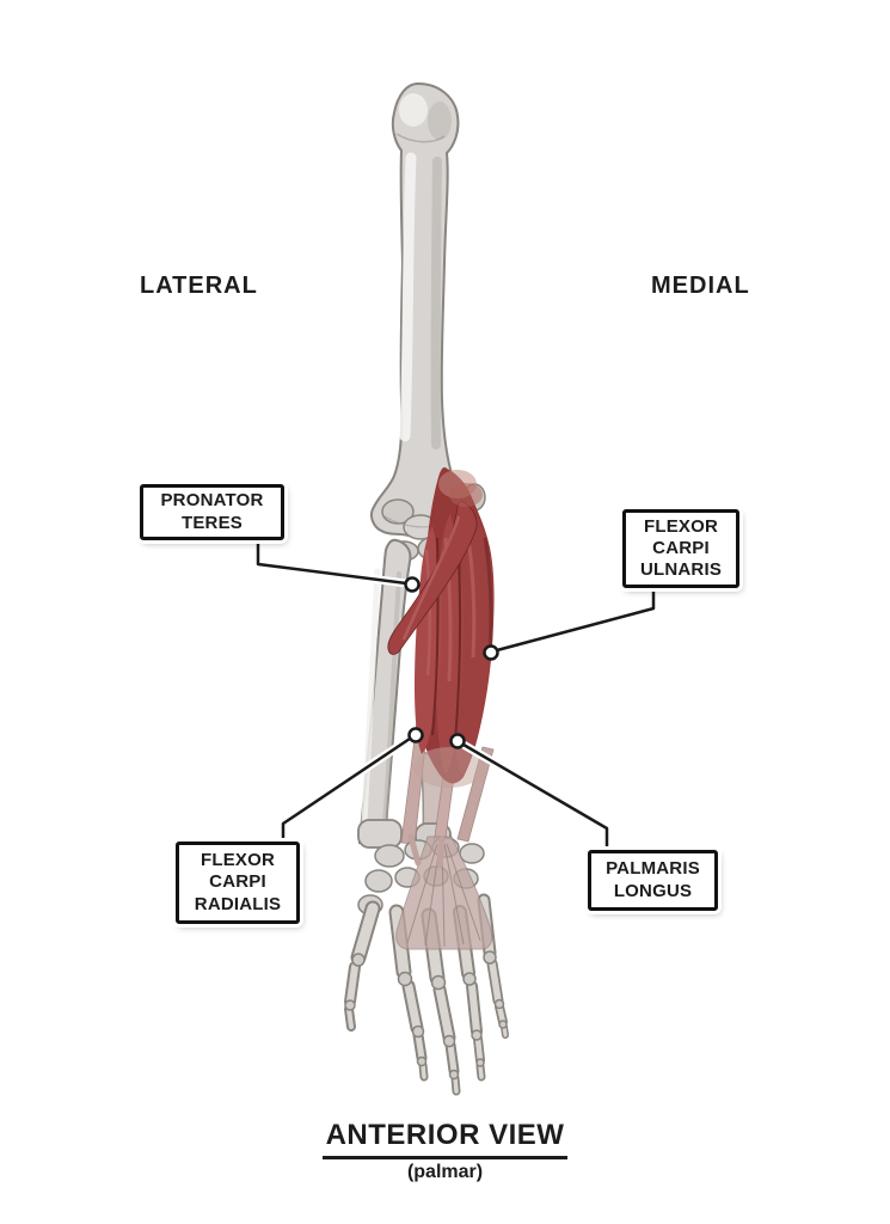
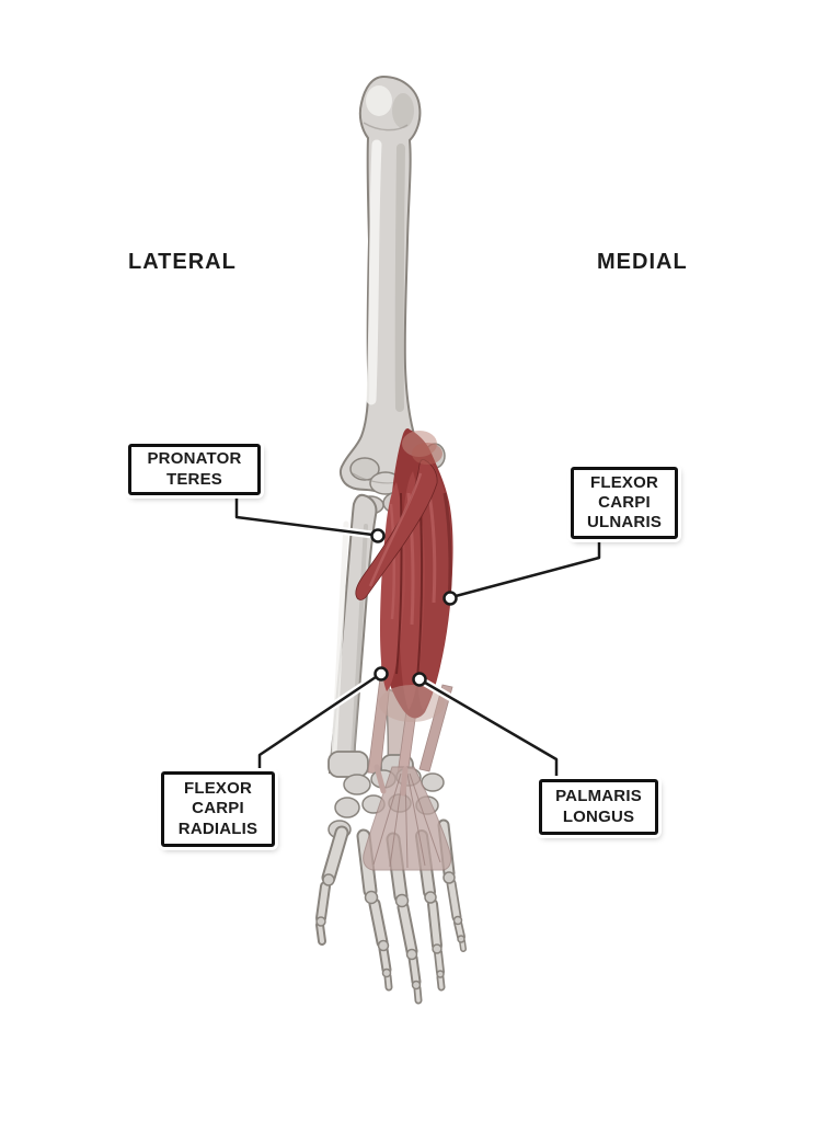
  LATERAL
  MEDIAL
  PRONATOR
  TERES
  FLEXOR
  CARPI
  ULNARIS
  FLEXOR
  CARPI
  RADIALIS
  PALMARIS
  LONGUS
- ANTERIOR VIEW
- (palmar)
